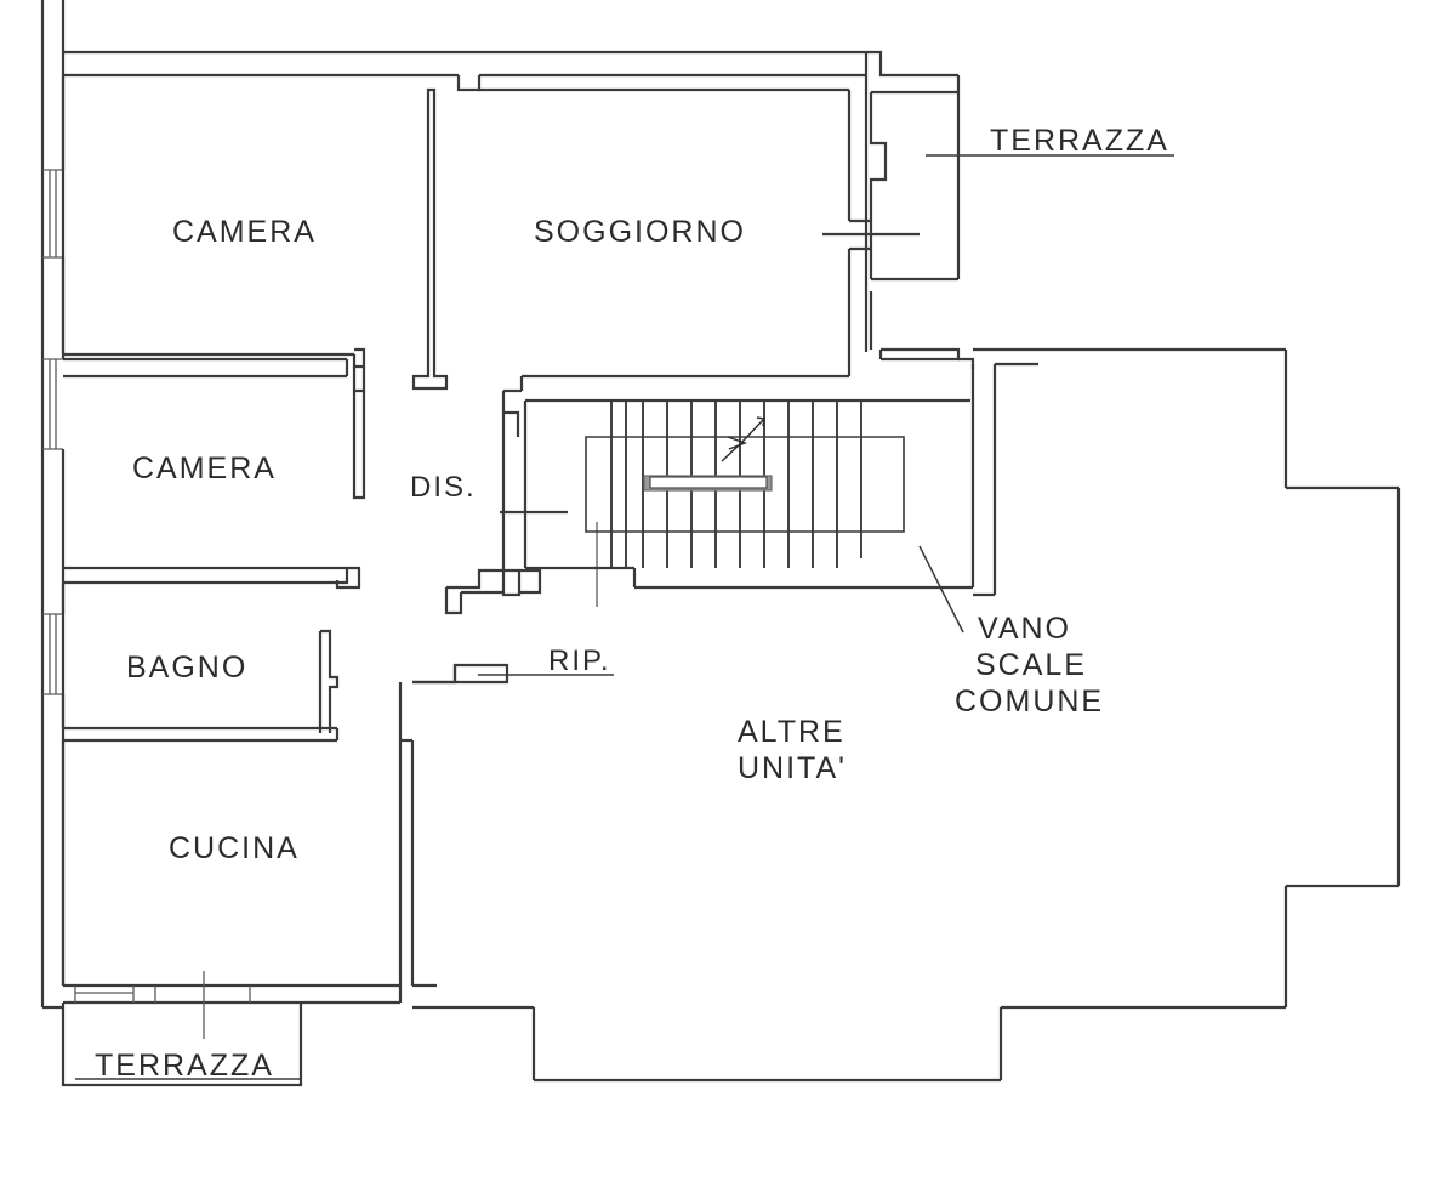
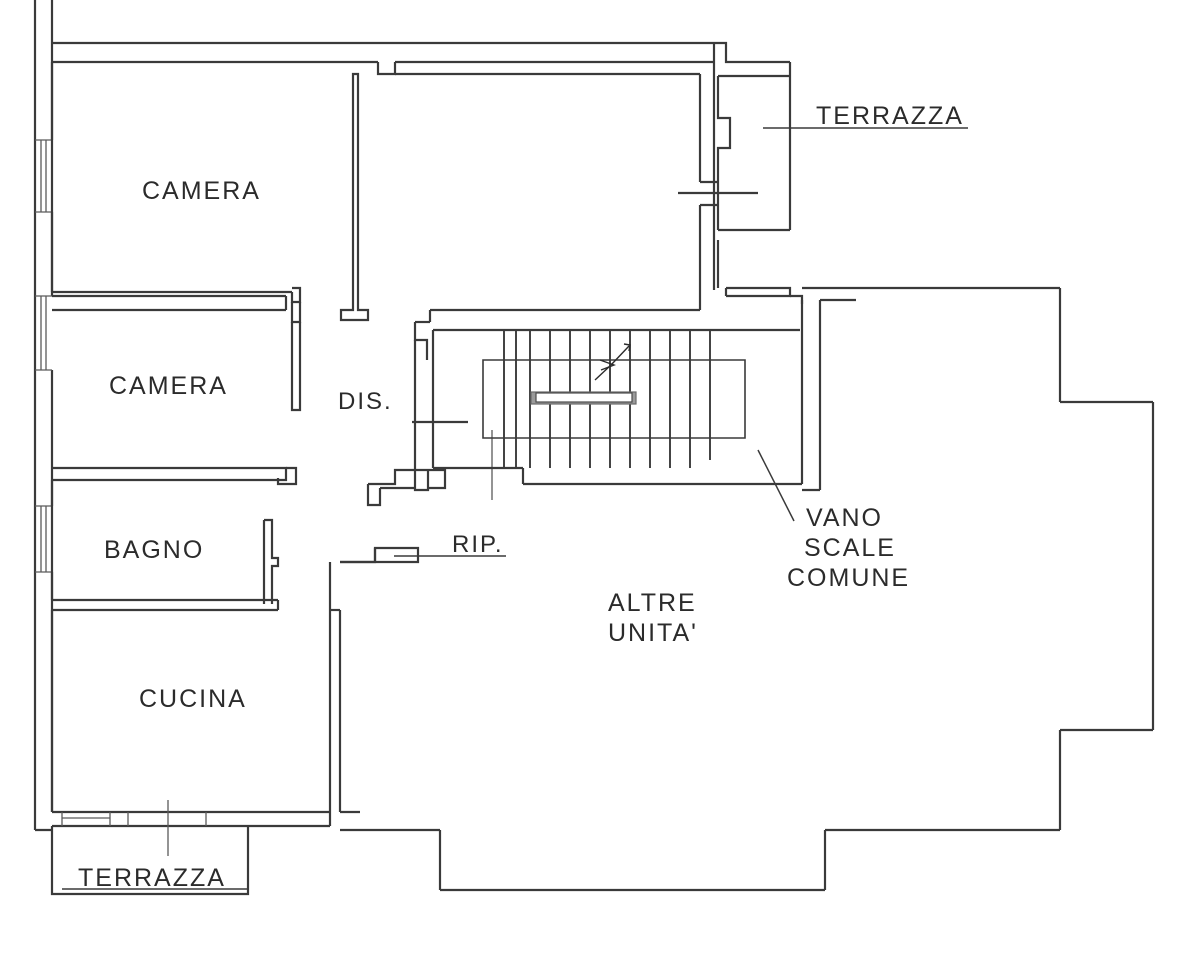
  CAMERA
- SOGGIORNO
  TERRAZZA
  CAMERA
  DIS.
  BAGNO
  RIP.
  VANO
  SCALE
  COMUNE
  ALTRE
  UNITA'
  CUCINA
  TERRAZZA
